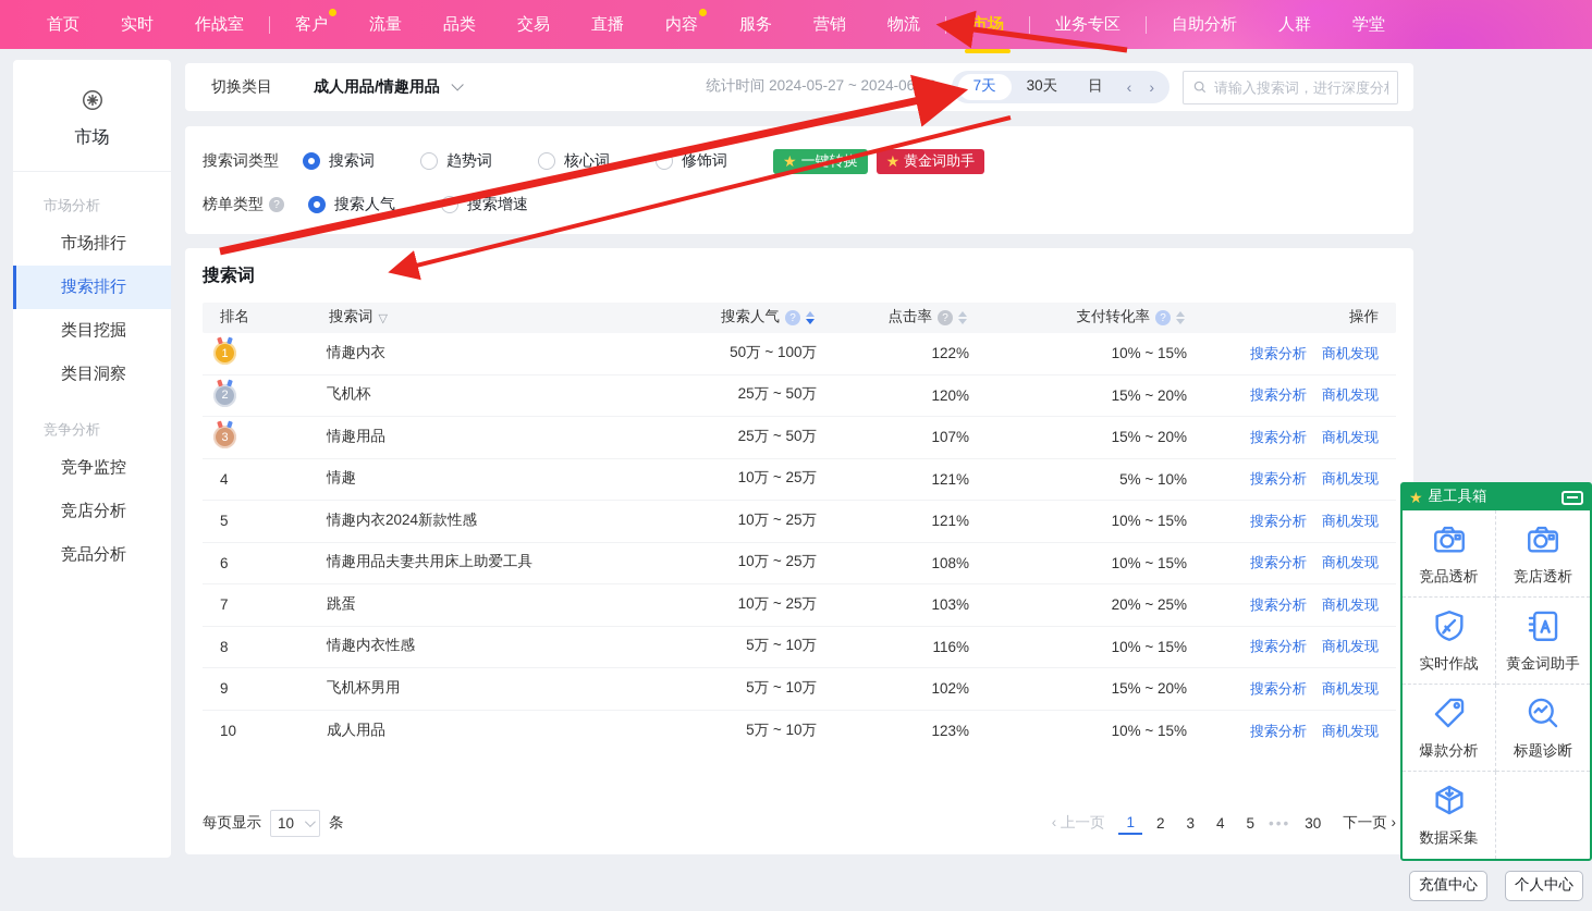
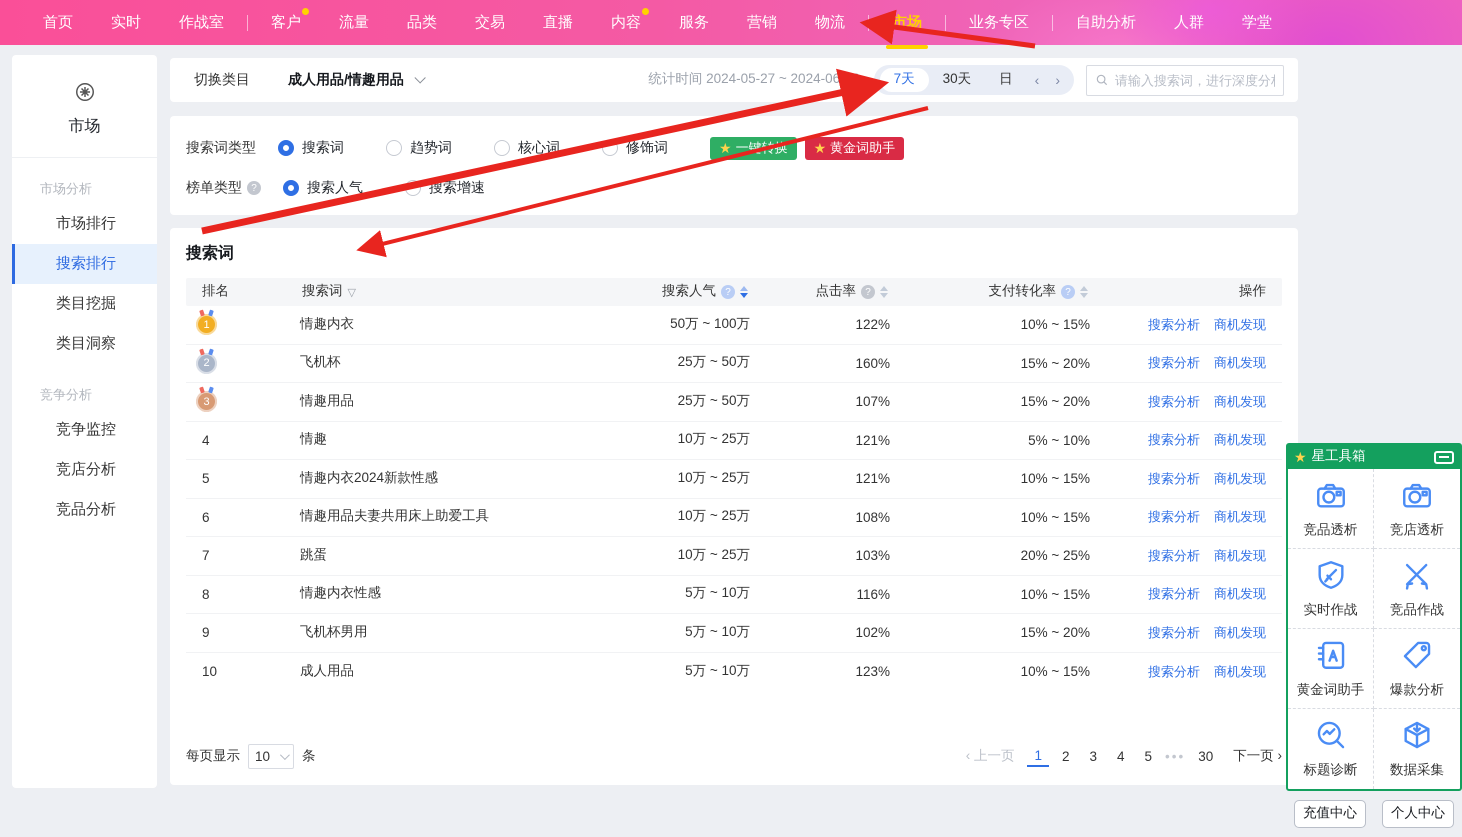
  首页
  实时
  作战室
  客户
  流量
  品类
  交易
  直播
  内容
  服务
  营销
  物流
  市场
  业务专区
  自助分析
  人群
  学堂
  市场
  市场分析
  市场排行
  搜索排行
  类目挖掘
  类目洞察
  竞争分析
  竞争监控
  竞店分析
  竞品分析
  切换类目
  成人用品/情趣用品
  统计时间 2024-05-27 ~ 2024-06-02
  7天
  30天
  日
  ‹
  ›
  请输入搜索词，进行深度分
  搜索词类型
  搜索词
  趋势词
  核心词
  修饰词
  ★
  一键换
  ★
  黄金词助手
  榜单类型
  ?
  搜索人气
  搜索增速
  搜索词
  排名
  搜索词
  ▽
  搜索人气
  ?
  点击率
  ?
  支付转化率
  ?
  操作
  1
  情趣内衣
  50万 ~ 100万
  122%
  10% ~ 15%
  搜索分析
  商机发现
  2
  飞机杯
  25万 ~ 50万
- 120%
+ 160%
  15% ~ 20%
  搜索分析
  商机发现
  3
  情趣用品
  25万 ~ 50万
  107%
  15% ~ 20%
  搜索分析
  商机发现
  4
  情趣
  10万 ~ 25万
  121%
  5% ~ 10%
  搜索分析
  商机发现
  5
  情趣内衣2024新款性感
  10万 ~ 25万
  121%
  10% ~ 15%
  搜索分析
  商机发现
  6
  情趣用品夫妻共用床上助爱工具
  10万 ~ 25万
  108%
  10% ~ 15%
  搜索分析
  商机发现
  7
  跳蛋
  10万 ~ 25万
  103%
  20% ~ 25%
  搜索分析
  商机发现
  8
  情趣内衣性感
  5万 ~ 10万
  116%
  10% ~ 15%
  搜索分析
  商机发现
  9
  飞机杯男用
  5万 ~ 10万
  102%
  15% ~ 20%
  搜索分析
  商机发现
  10
  成人用品
  5万 ~ 10万
  123%
  10% ~ 15%
  搜索分析
  商机发现
  每页显示
  10
  条
  ‹ 上一页
  1
  2
  3
  4
  5
  •••
  30
  下一页 ›
  ★
  星工具箱
  竞品透析
  竞店透析
  实时作战
+ 竞品作战
  黄金词助手
  爆款分析
  标题诊断
  数据采集
  充值中心
  个人中心
